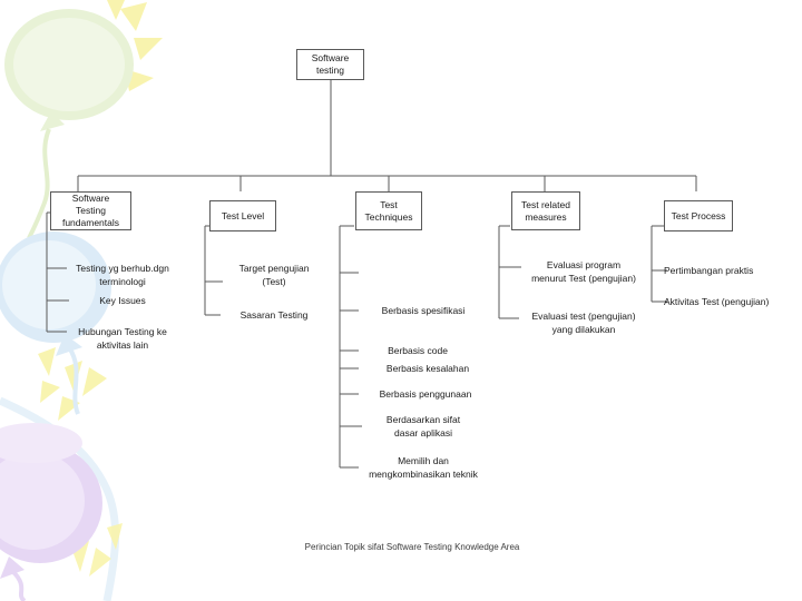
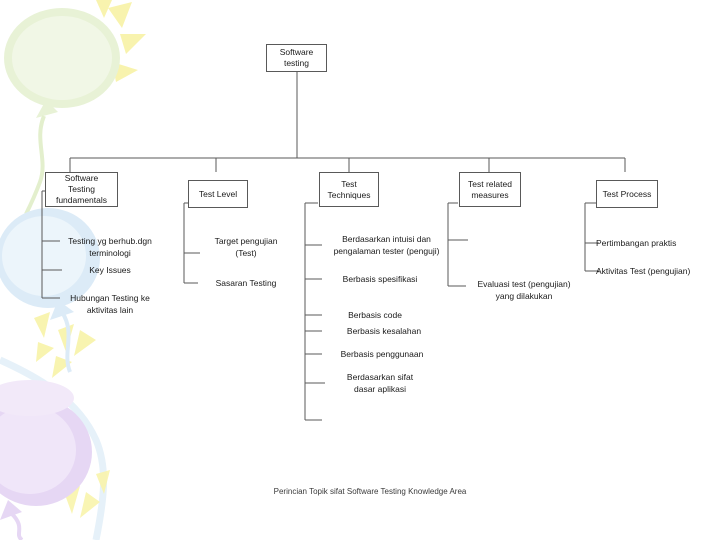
  Software
  testing
  Software
  Testing
  fundamentals
  Test Level
  Test
  Techniques
  Test related
  measures
  Test Process
  Testing yg berhub.dgn
  terminologi
  Key Issues
  Hubungan Testing ke
  aktivitas lain
  Target pengujian
  (Test)
  Sasaran Testing
+ Berdasarkan intuisi dan
+ pengalaman tester (penguji)
  Berbasis spesifikasi
  Berbasis code
  Berbasis kesalahan
  Berbasis penggunaan
  Berdasarkan sifat
  dasar aplikasi
- Memilih dan
- mengkombinasikan teknik
- Evaluasi program
- menurut Test (pengujian)
  Evaluasi test (pengujian)
  yang dilakukan
  Pertimbangan praktis
  Aktivitas Test (pengujian)
  Perincian Topik sifat Software Testing Knowledge Area
